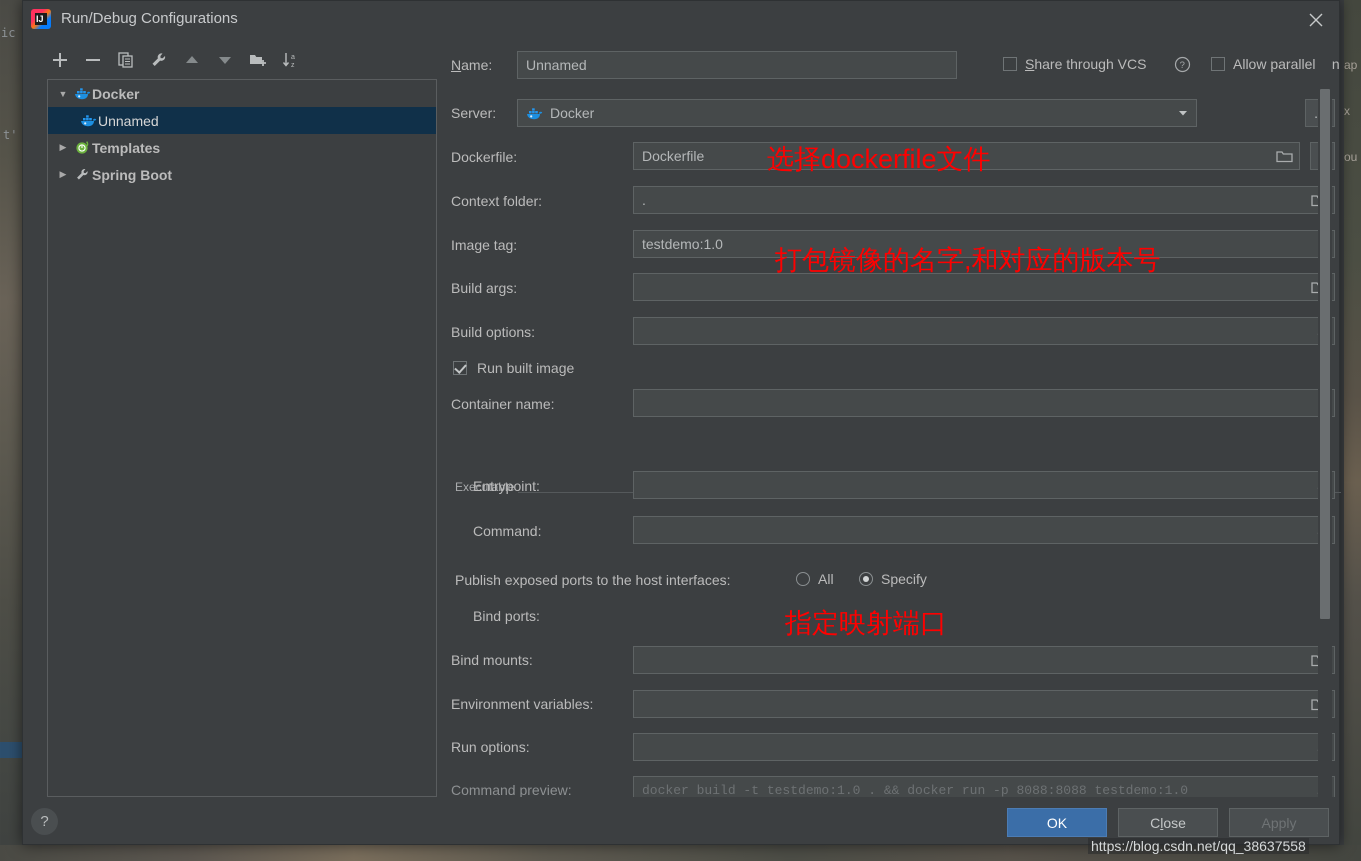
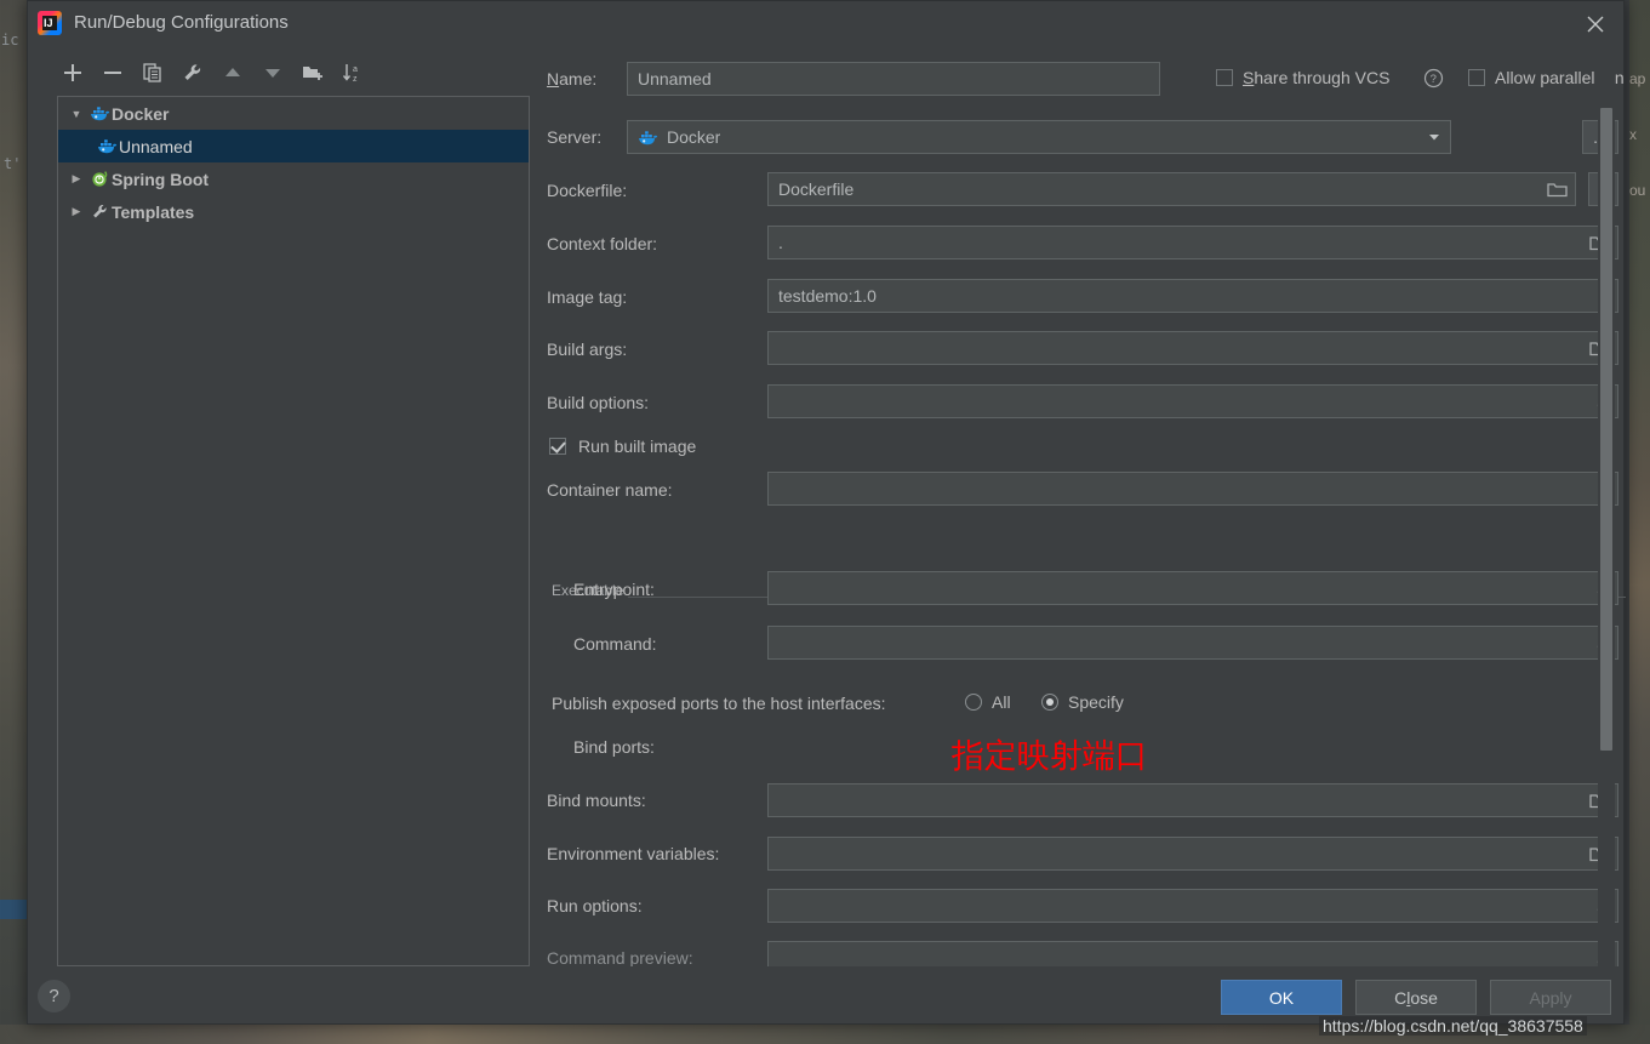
  ic
  t'
  ap
  x
  ou
  IJ
  Run/Debug Configurations
  ▼
  Docker
  Unnamed
  ▶
- Templates
+ Spring Boot
  ▶
- Spring Boot
+ Templates
  Name:
  Unnamed
  Share through VCS
  ?
  Allow parallel n
  Server:
  Docker
  Dockerfile:
  Dockerfile
  Context folder:
  .
  Image tag:
  testdemo:1.0
  Build args:
  Build options:
  Run built image
  Container name:
  Executable
  Entrypoint:
  Command:
  Publish exposed ports to the host interfaces:
  All
  Specify
  Bind ports:
  Bind mounts:
  Environment variables:
  Run options:
  Command preview:
- docker build -t testdemo:1.0 . && docker run -p 8088:8088 testdemo:1.0
- 选择dockerfile文件
- 打包镜像的名字,和对应的版本号
  指定映射端口
  ?
  OK
  C
  l
  ose
  Apply
  https://blog.csdn.net/qq_38637558
